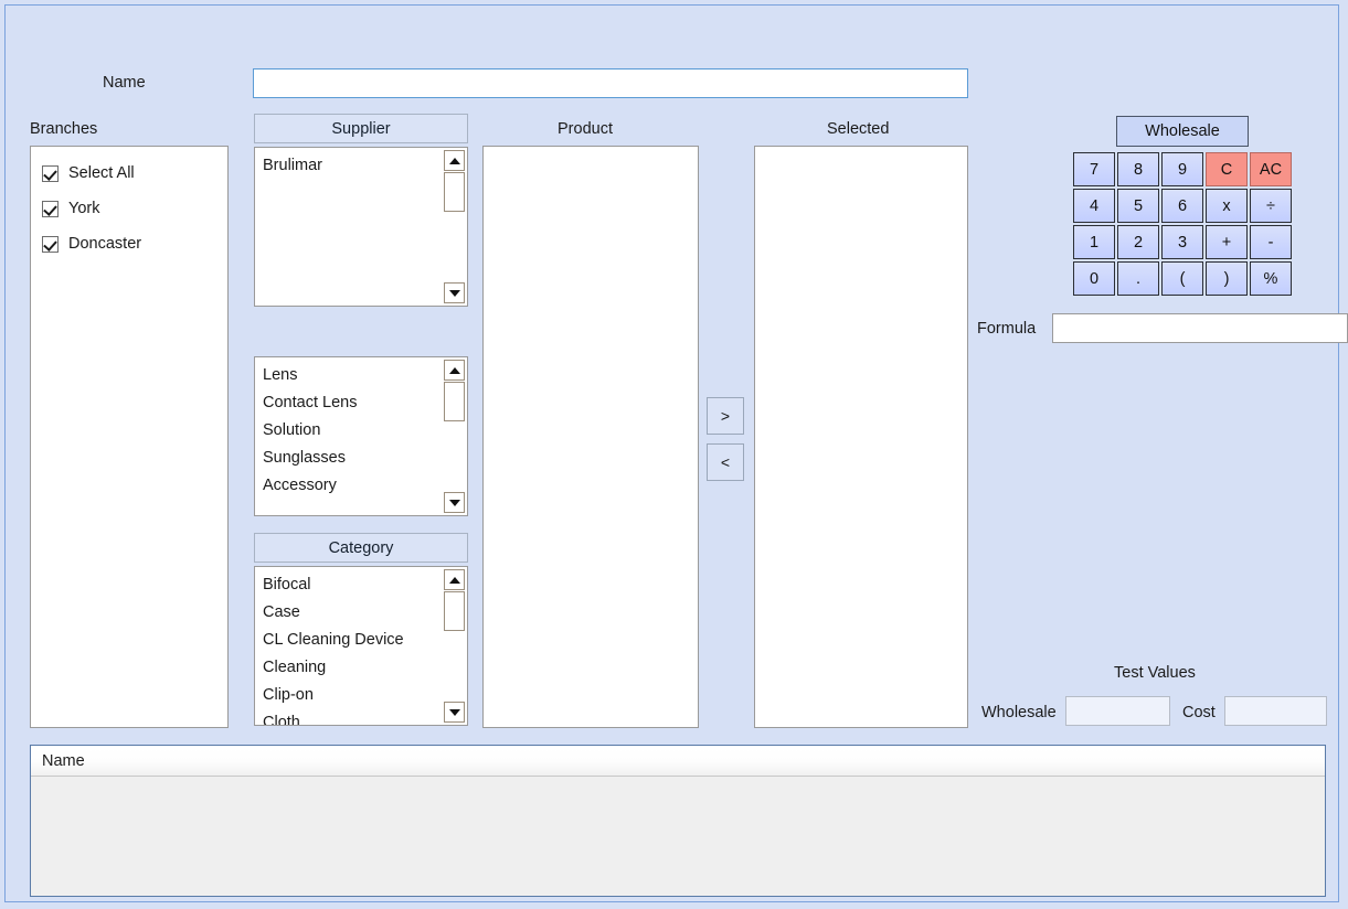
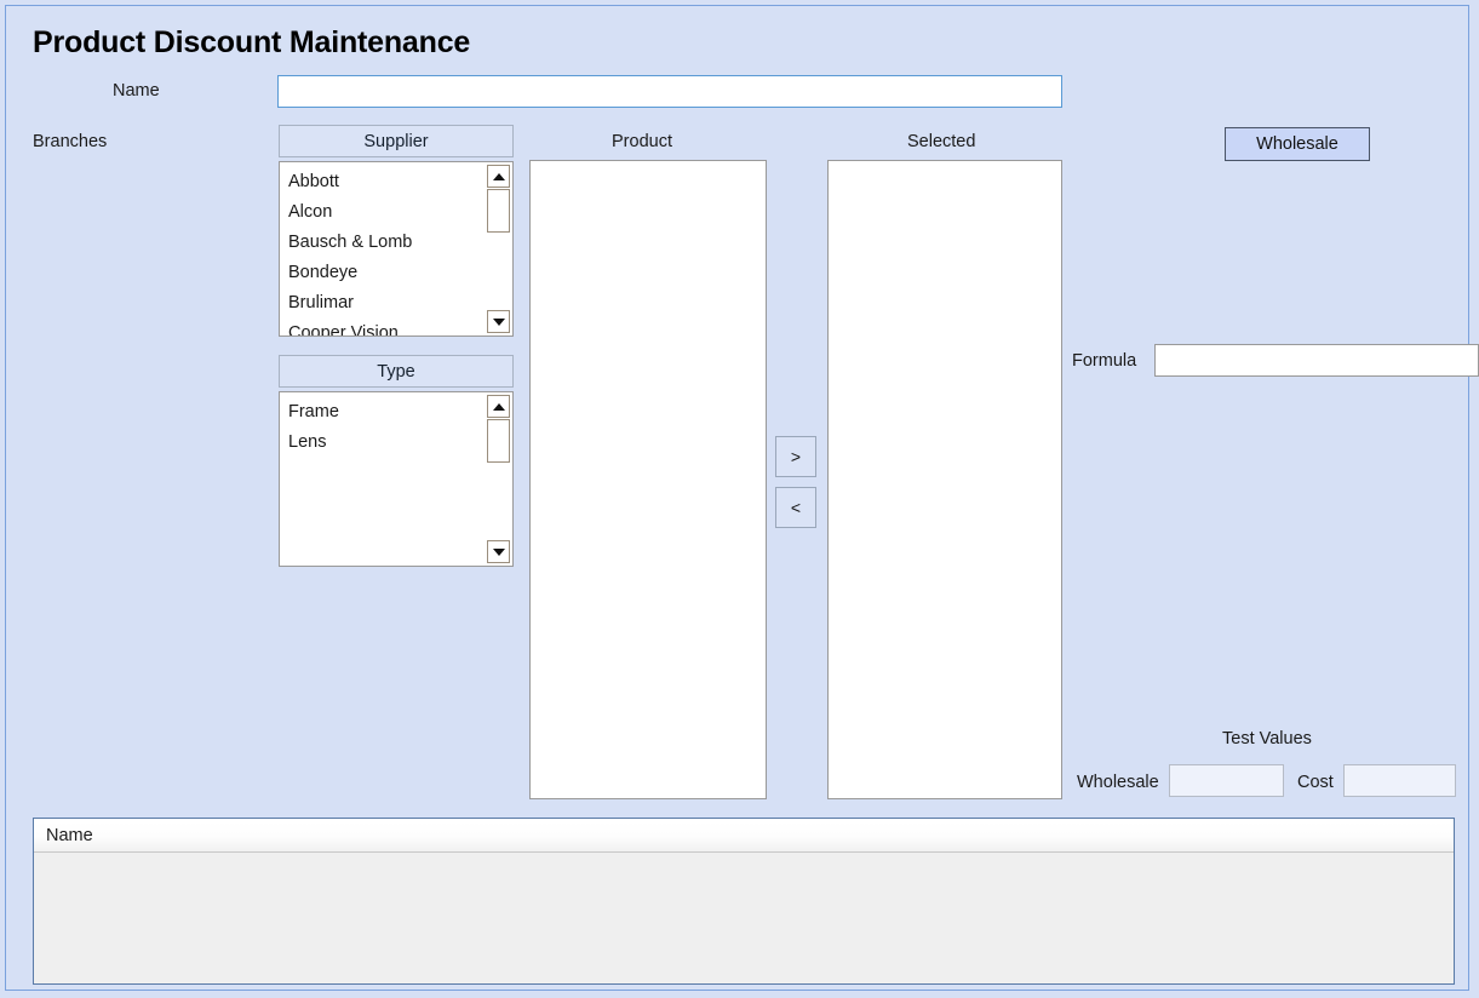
+ Product Discount Maintenance
  Name
  Branches
  Product
  Selected
- Select All
- York
- Doncaster
  Supplier
+ Abbott
+ Alcon
+ Bausch & Lomb
+ Bondeye
  Brulimar
+ Cooper Vision
+ Type
+ Frame
  Lens
- Contact Lens
- Solution
- Sunglasses
- Accessory
- Category
- Bifocal
- Case
- CL Cleaning Device
- Cleaning
- Clip-on
- Cloth
  >
  <
  Wholesale
- 7
- 8
- 9
- C
- AC
- 4
- 5
- 6
- x
- ÷
- 1
- 2
- 3
- +
- -
- 0
- .
- (
- )
- %
  Formula
  Test Values
  Wholesale
  Cost
  Name
